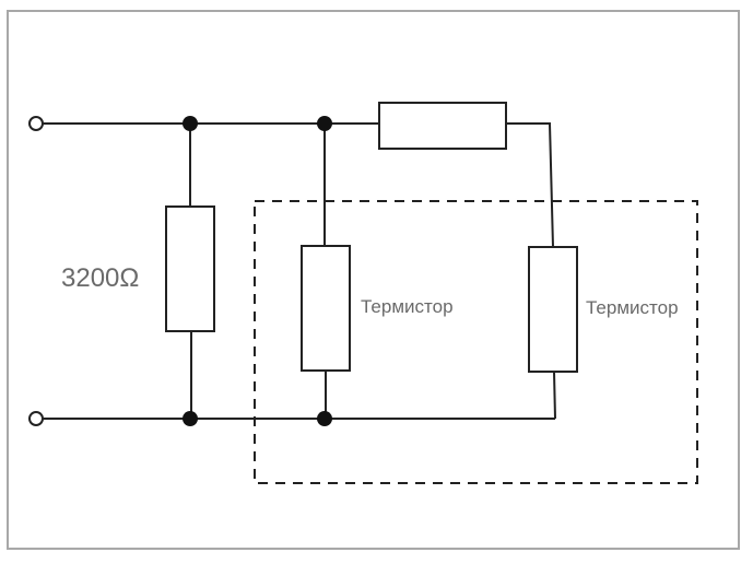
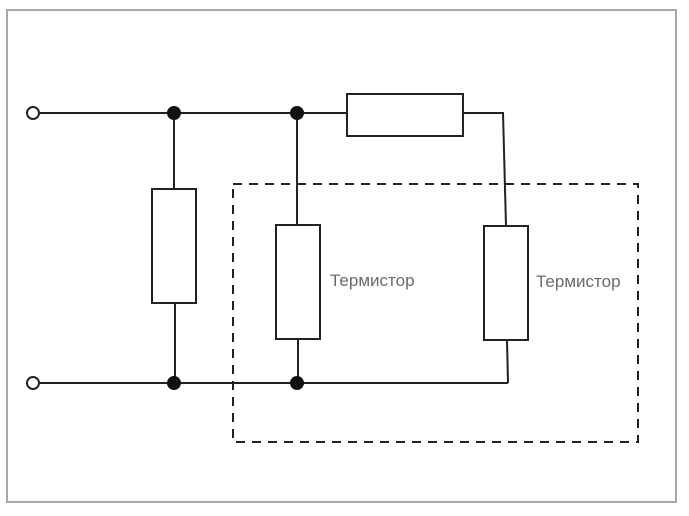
- 3200Ω
  Термистор
  Термистор
